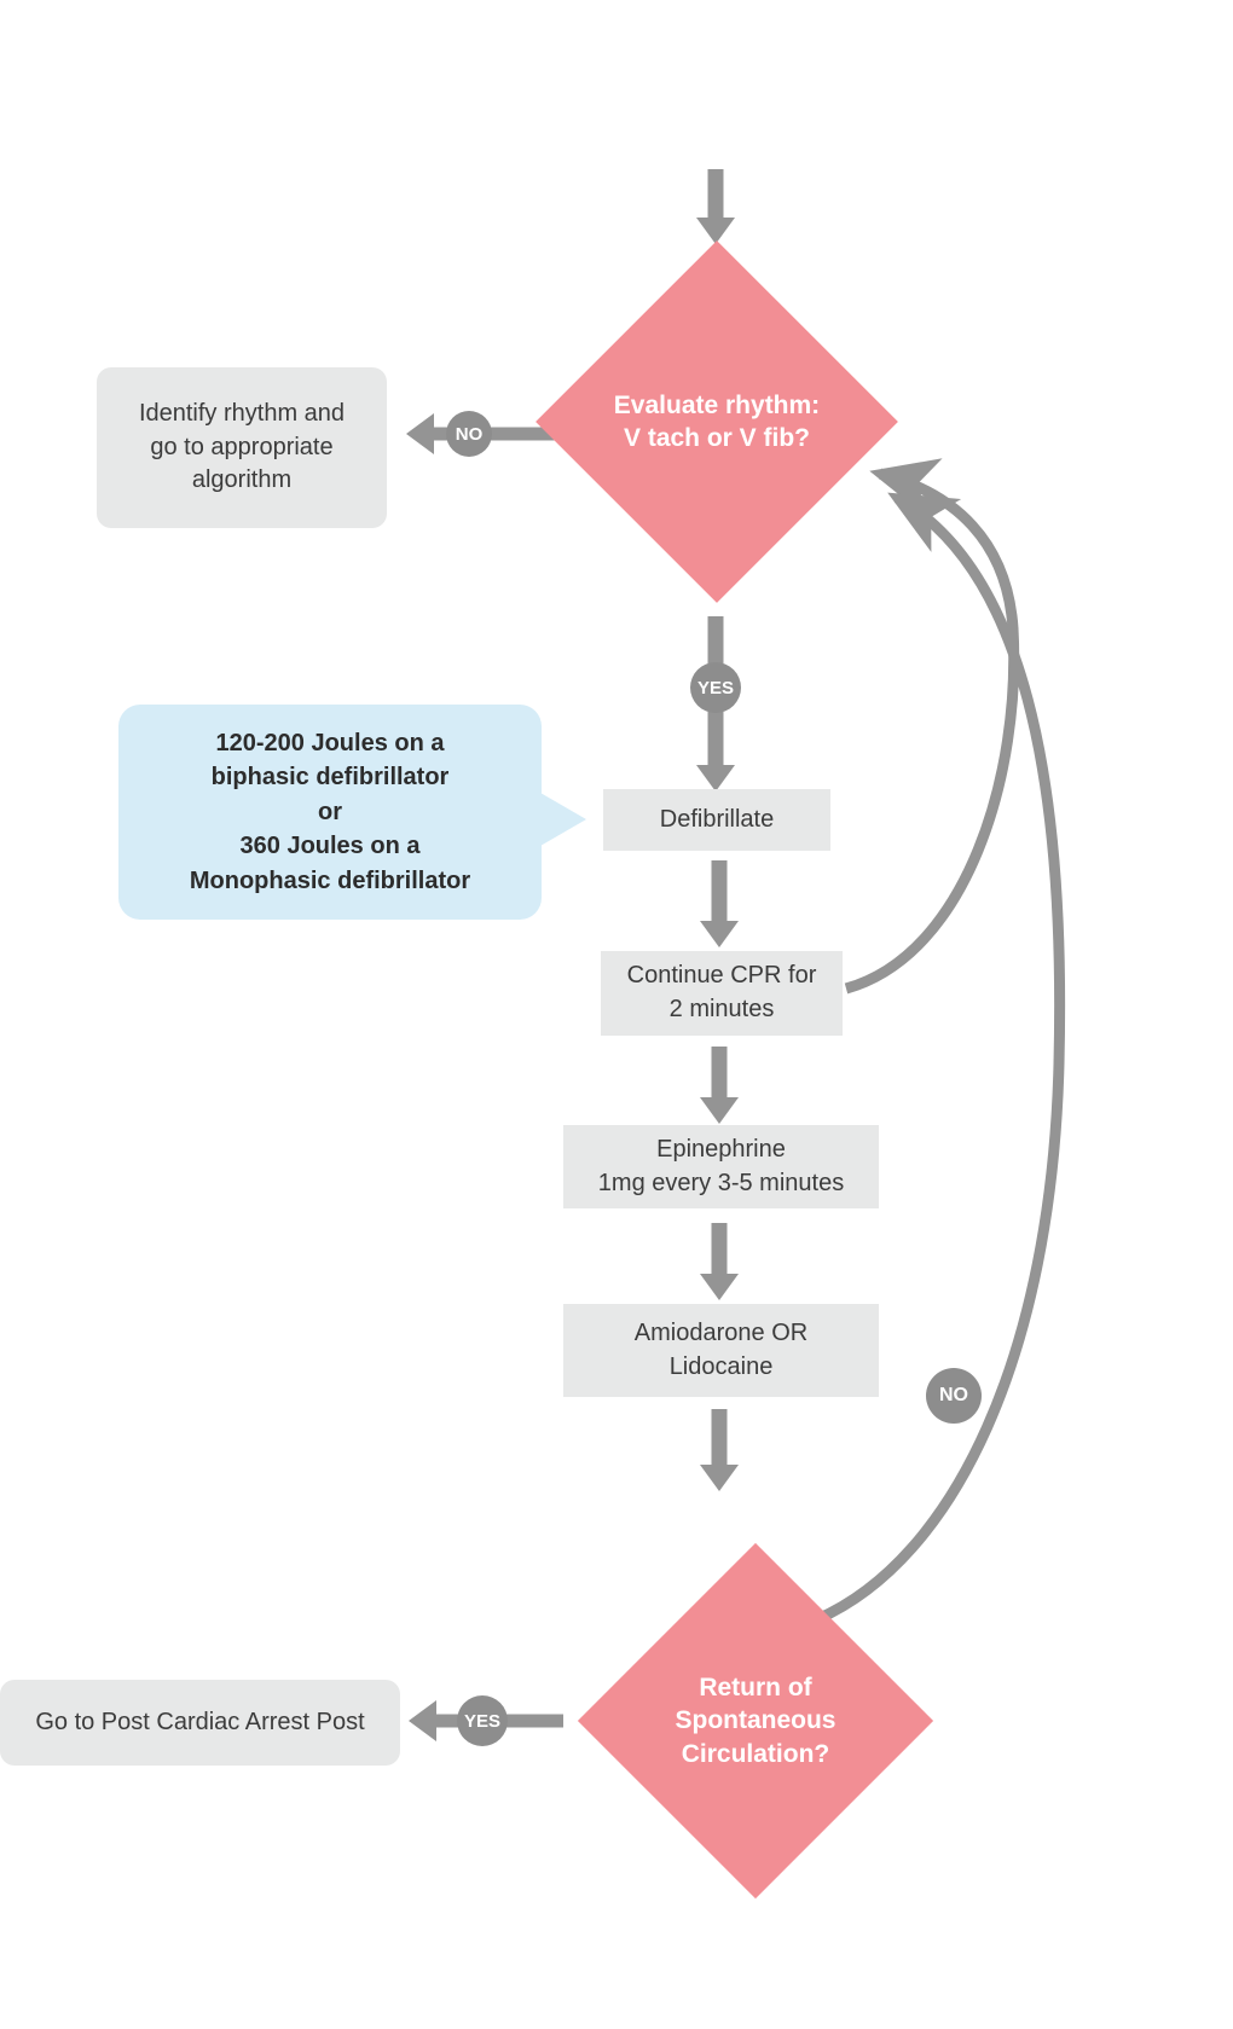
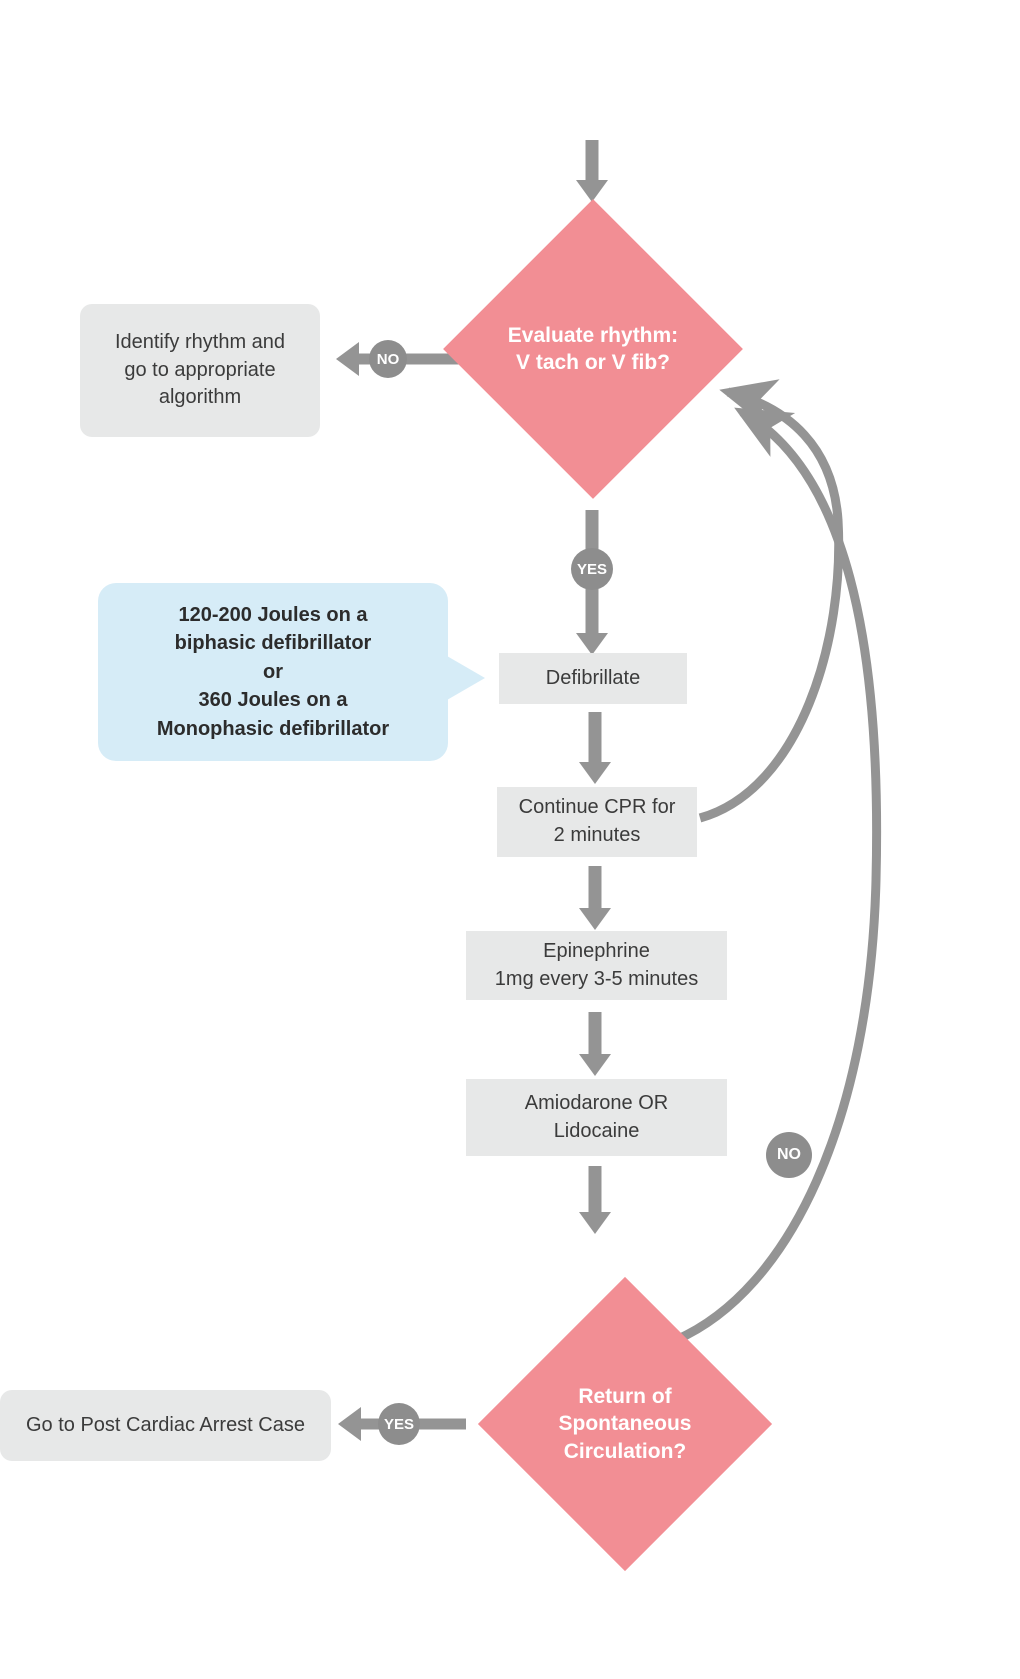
  Evaluate rhythm:
  V tach or V fib?
  NO
  Identify rhythm and
  go to appropriate
  algorithm
  YES
  120-200 Joules on a
  biphasic defibrillator
  or
  360 Joules on a
  Monophasic defibrillator
  Defibrillate
  Continue CPR for
  2 minutes
  Epinephrine
  1mg every 3-5 minutes
  Amiodarone OR
  Lidocaine
  Return of
  Spontaneous
  Circulation?
  NO
  YES
- Go to Post Cardiac Arrest Post
+ Go to Post Cardiac Arrest Case
